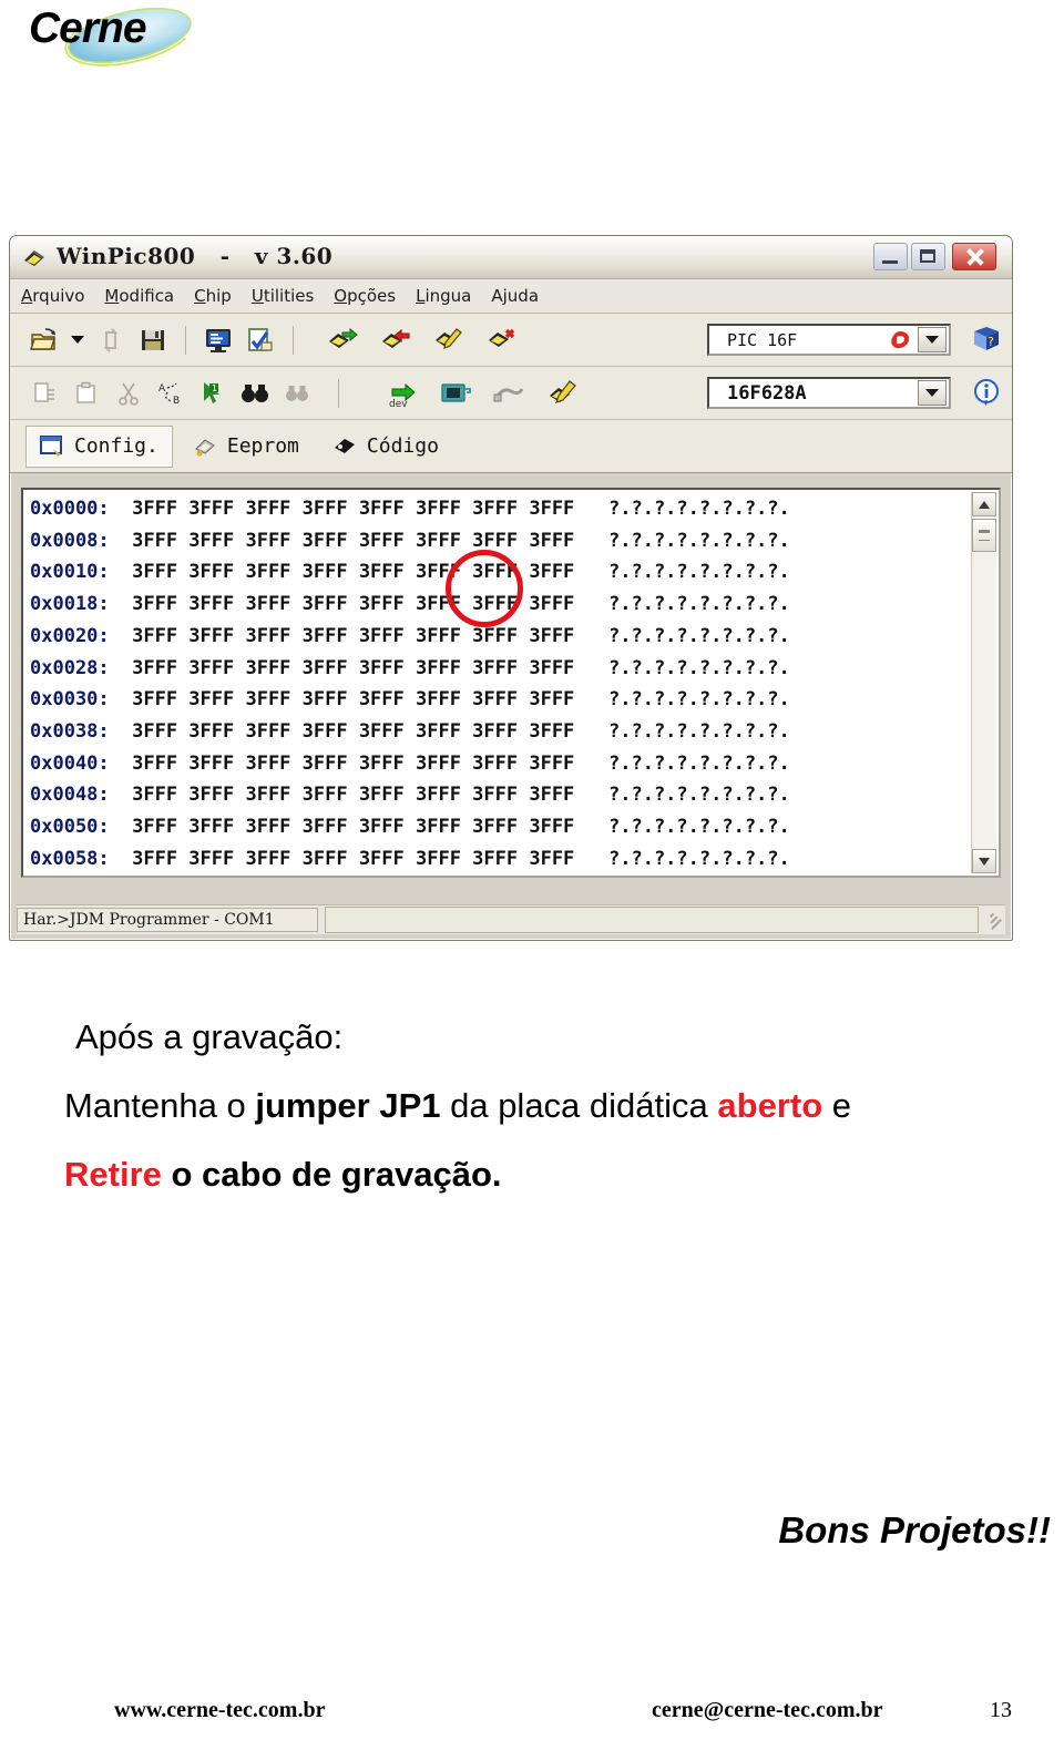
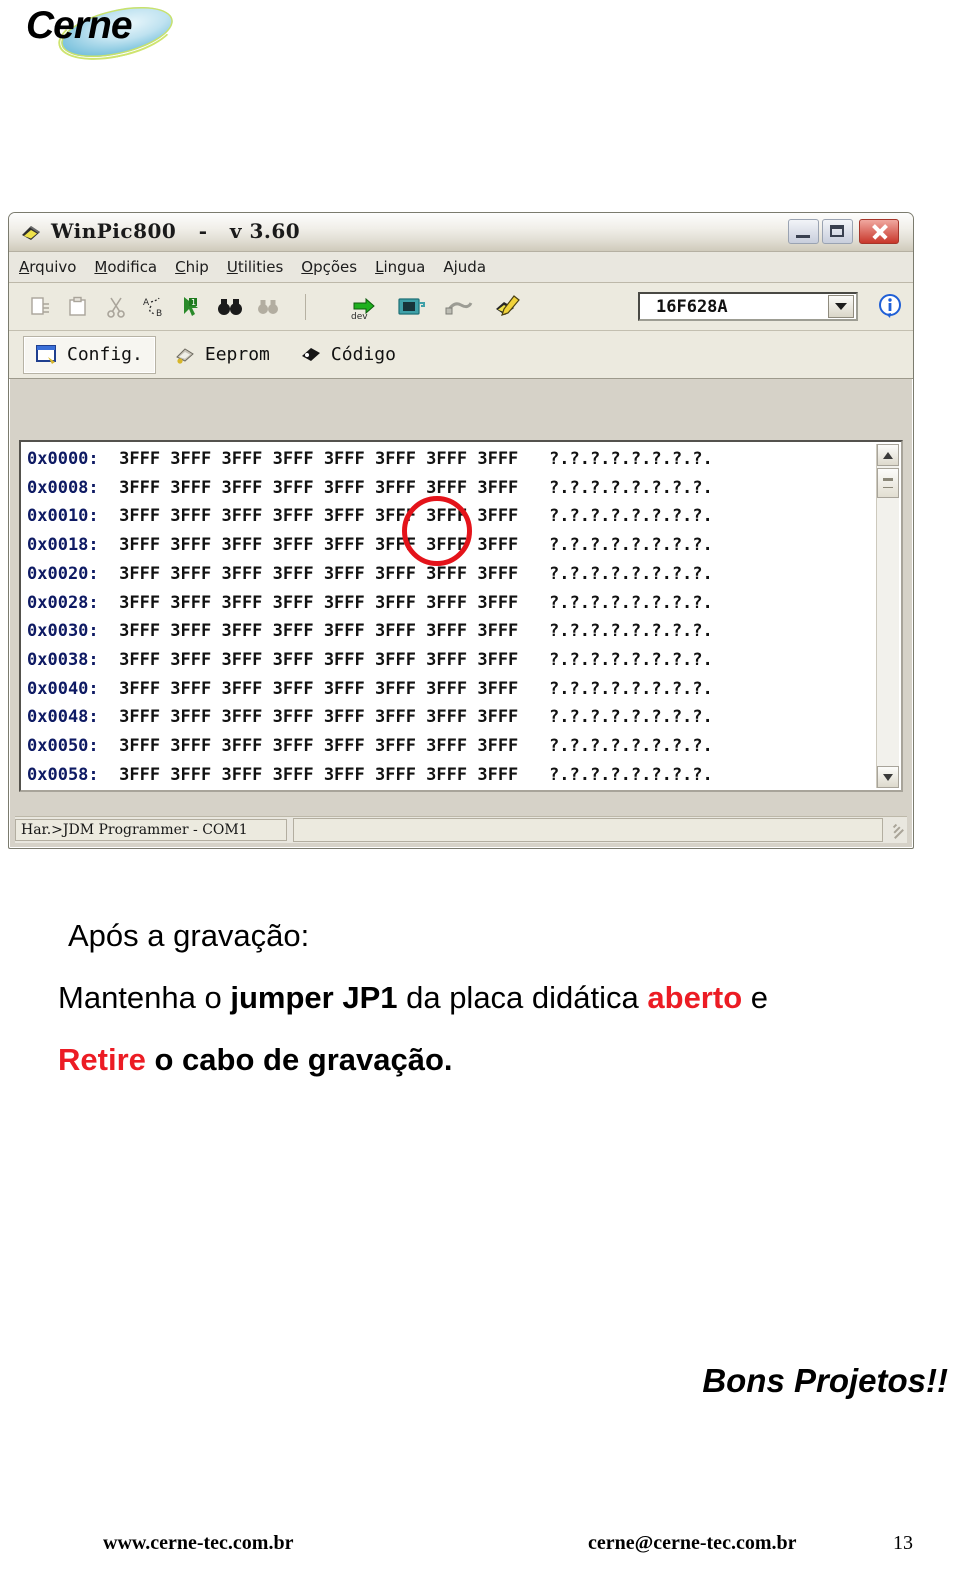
  Cerne
  WinPic800 - v 3.60
  Arquivo
  Modifica
  Chip
  Utilities
  Opções
  Lingua
  Ajuda
- PIC 16F
- ?
  A
  B
  1
  dev
  16F628A
  Config.
  Eeprom
  Código
  0x0000: 3FFF 3FFF 3FFF 3FFF 3FFF 3FFF 3FFF 3FFF ?.?.?.?.?.?.?.?.
  0x0008: 3FFF 3FFF 3FFF 3FFF 3FFF 3FFF 3FFF 3FFF ?.?.?.?.?.?.?.?.
  0x0010: 3FFF 3FFF 3FFF 3FFF 3FFF 3FFF 3FFF 3FFF ?.?.?.?.?.?.?.?.
  0x0018: 3FFF 3FFF 3FFF 3FFF 3FFF 3FFF 3FFF 3FFF ?.?.?.?.?.?.?.?.
  0x0020: 3FFF 3FFF 3FFF 3FFF 3FFF 3FFF 3FFF 3FFF ?.?.?.?.?.?.?.?.
  0x0028: 3FFF 3FFF 3FFF 3FFF 3FFF 3FFF 3FFF 3FFF ?.?.?.?.?.?.?.?.
  0x0030: 3FFF 3FFF 3FFF 3FFF 3FFF 3FFF 3FFF 3FFF ?.?.?.?.?.?.?.?.
  0x0038: 3FFF 3FFF 3FFF 3FFF 3FFF 3FFF 3FFF 3FFF ?.?.?.?.?.?.?.?.
  0x0040: 3FFF 3FFF 3FFF 3FFF 3FFF 3FFF 3FFF 3FFF ?.?.?.?.?.?.?.?.
  0x0048: 3FFF 3FFF 3FFF 3FFF 3FFF 3FFF 3FFF 3FFF ?.?.?.?.?.?.?.?.
  0x0050: 3FFF 3FFF 3FFF 3FFF 3FFF 3FFF 3FFF 3FFF ?.?.?.?.?.?.?.?.
  0x0058: 3FFF 3FFF 3FFF 3FFF 3FFF 3FFF 3FFF 3FFF ?.?.?.?.?.?.?.?.
  Har.>JDM Programmer - COM1
  Após a gravação:
  Mantenha o jumper JP1 da placa didática aberto e
  Retire o cabo de gravação.
  Bons Projetos!!
  www.cerne-tec.com.br
  cerne@cerne-tec.com.br
  13
